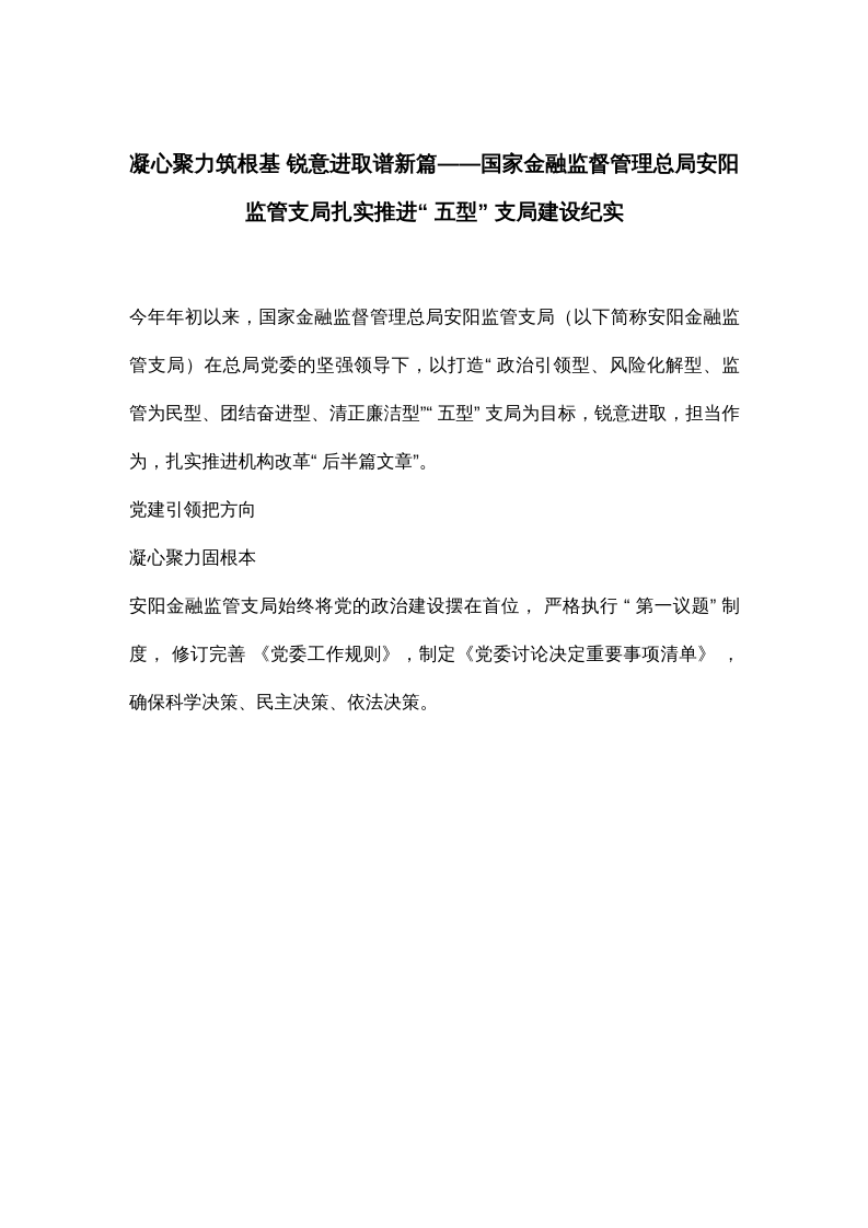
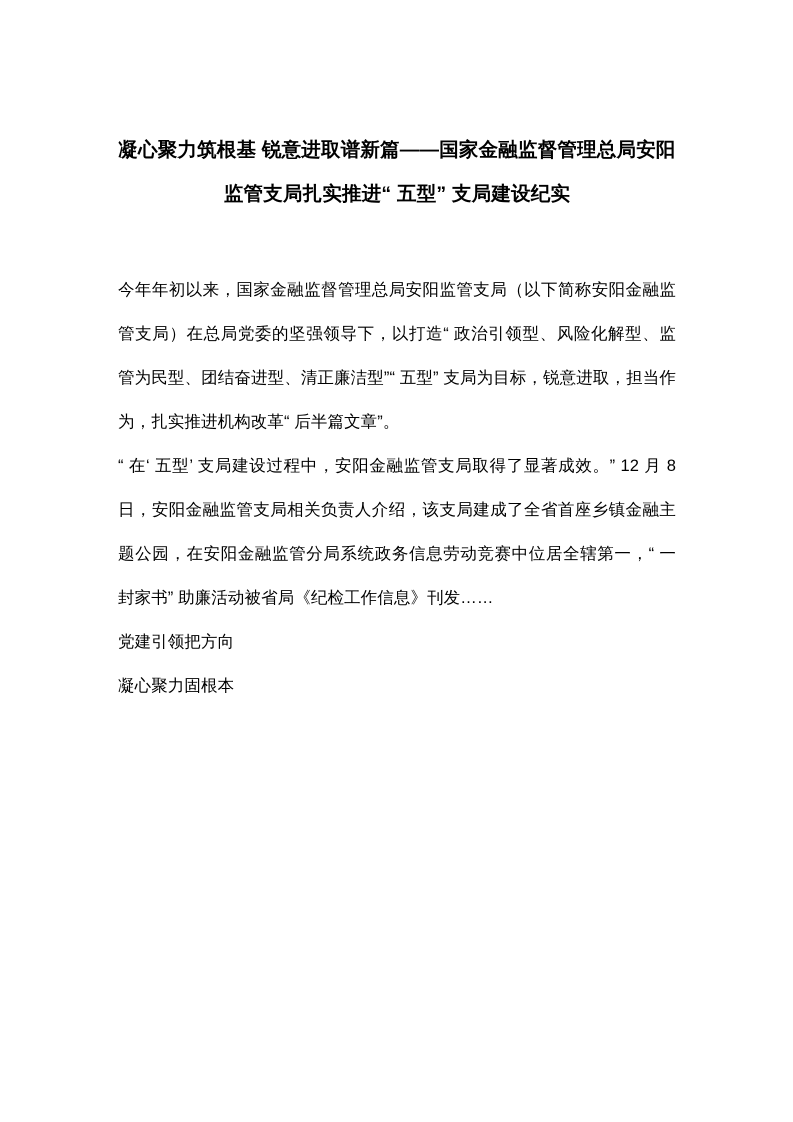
  凝心聚力筑根基 锐意进取谱新篇——国家金融监督管理总局安阳监管支局扎实推进“ 五型” 支局建设纪实
  今年年初以来，国家金融监督管理总局安阳监管支局（以下简称安阳金融监管支局）在总局党委的坚强领导下，以打造“ 政治引领型、风险化解型、监管为民型、团结奋进型、清正廉洁型”“ 五型” 支局为目标，锐意进取，担当作为，扎实推进机构改革“ 后半篇文章”。
+ “ 在‘ 五型’ 支局建设过程中，安阳金融监管支局取得了显著成效。” 12 月 8 日，安阳金融监管支局相关负责人介绍，该支局建成了全省首座乡镇金融主题公园，在安阳金融监管分局系统政务信息劳动竞赛中位居全辖第一，“ 一封家书” 助廉活动被省局《纪检工作信息》刊发……
  党建引领把方向
  凝心聚力固根本
- 安阳金融监管支局始终将党的政治建设摆在首位， 严格执行 “ 第一议题” 制度， 修订完善 《党委工作规则》，制定《党委讨论决定重要事项清单》 ，确保科学决策、民主决策、依法决策。
